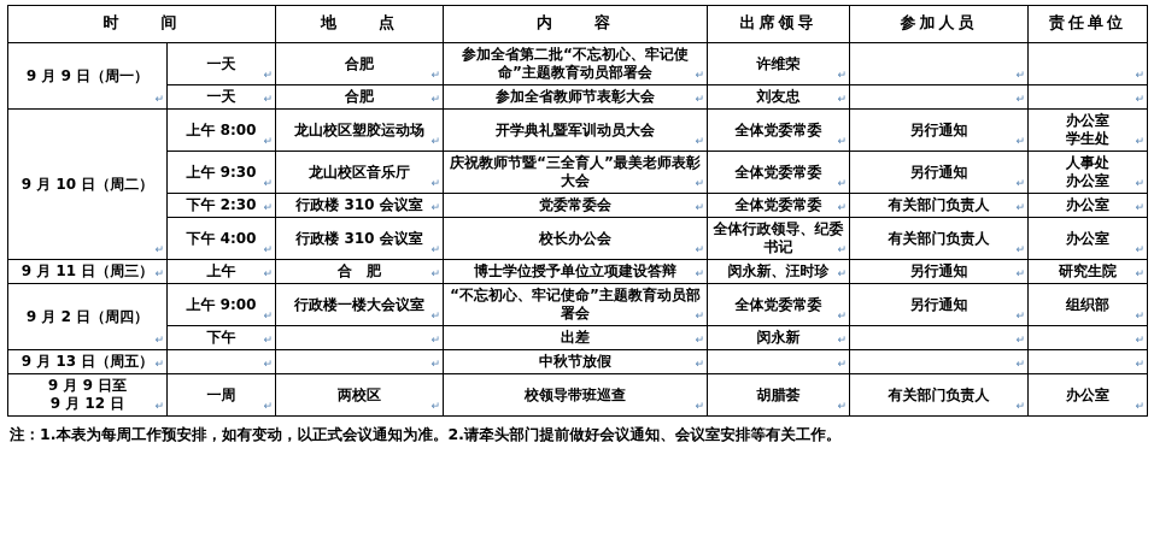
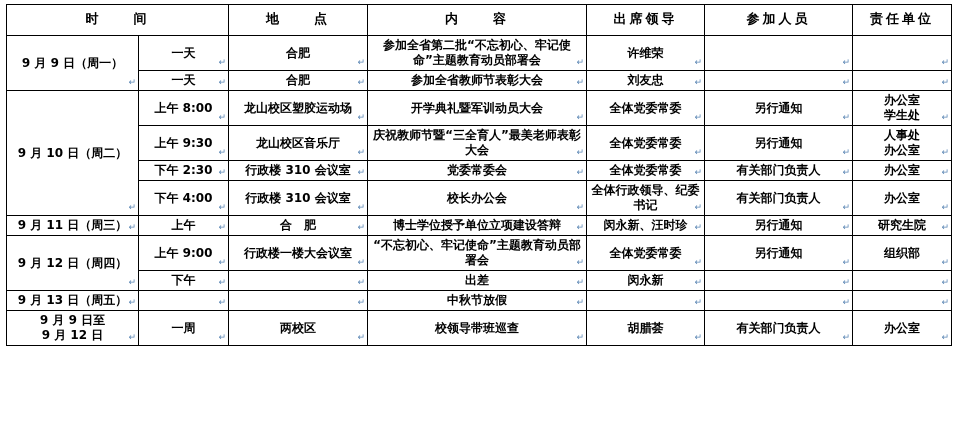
  时 间	地 点	内 容	出席领导	参加人员	责任单位
  9 月 9 日（周一）	一天	合肥	参加全省第二批“不忘初心、牢记使命”主题教育动员部署会	许维荣
  一天	合肥	参加全省教师节表彰大会	刘友忠
  9 月 10 日（周二）	上午 8:00	龙山校区塑胶运动场	开学典礼暨军训动员大会	全体党委常委	另行通知	办公室学生处
  上午 9:30	龙山校区音乐厅	庆祝教师节暨“三全育人”最美老师表彰大会	全体党委常委	另行通知	人事处办公室
  下午 2:30	行政楼 310 会议室	党委常委会	全体党委常委	有关部门负责人	办公室
  下午 4:00	行政楼 310 会议室	校长办公会	全体行政领导、纪委书记	有关部门负责人	办公室
  9 月 11 日（周三）	上午	合 肥	博士学位授予单位立项建设答辩	闵永新、汪时珍	另行通知	研究生院
- 9 月 2 日（周四）	上午 9:00	行政楼一楼大会议室	“不忘初心、牢记使命”主题教育动员部署会	全体党委常委	另行通知	组织部
+ 9 月 12 日（周四）	上午 9:00	行政楼一楼大会议室	“不忘初心、牢记使命”主题教育动员部署会	全体党委常委	另行通知	组织部
  下午		出差	闵永新
  9 月 13 日（周五）			中秋节放假
  9 月 9 日至9 月 12 日	一周	两校区	校领导带班巡查	胡腊荟	有关部门负责人	办公室
- 注：1.本表为每周工作预安排，如有变动，以正式会议通知为准。2.请牵头部门提前做好会议通知、会议室安排等有关工作。
